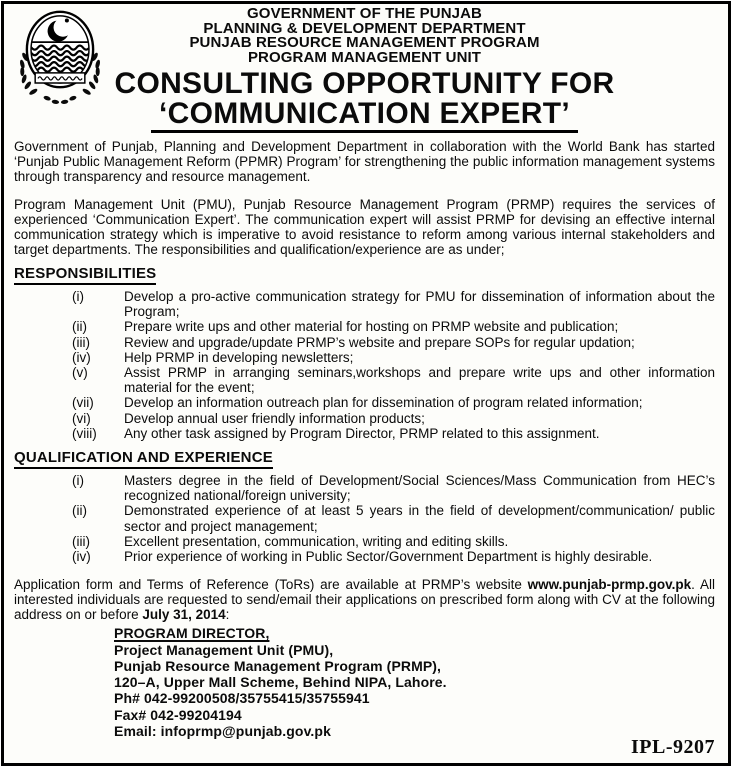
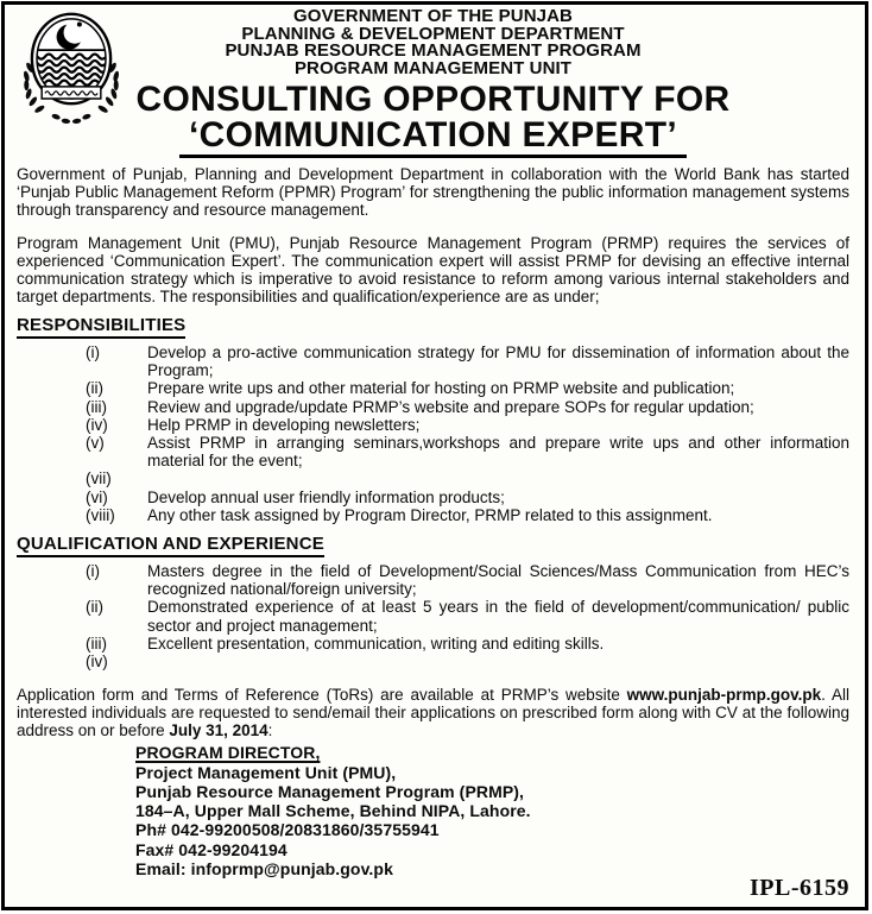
  GOVERNMENT OF THE PUNJAB
  PLANNING & DEVELOPMENT DEPARTMENT
  PUNJAB RESOURCE MANAGEMENT PROGRAM
  PROGRAM MANAGEMENT UNIT
  CONSULTING OPPORTUNITY FOR
  ‘COMMUNICATION EXPERT’
  Government of Punjab, Planning and Development Department in collaboration with the World Bank has started ‘Punjab Public Management Reform (PPMR) Program’ for strengthening the public information management systems through transparency and resource management.
  Program Management Unit (PMU), Punjab Resource Management Program (PRMP) requires the services of experienced ‘Communication Expert’. The communication expert will assist PRMP for devising an effective internal communication strategy which is imperative to avoid resistance to reform among various internal stakeholders and target departments. The responsibilities and qualification/experience are as under;
  RESPONSIBILITIES
  (i)
  Develop a pro-active communication strategy for PMU for dissemination of information about the Program;
  (ii)
  Prepare write ups and other material for hosting on PRMP website and publication;
  (iii)
  Review and upgrade/update PRMP’s website and prepare SOPs for regular updation;
  (iv)
  Help PRMP in developing newsletters;
  (v)
  Assist PRMP in arranging seminars,workshops and prepare write ups and other information material for the event;
  (vii)
- Develop an information outreach plan for dissemination of program related information;
  (vi)
  Develop annual user friendly information products;
  (viii)
  Any other task assigned by Program Director, PRMP related to this assignment.
  QUALIFICATION AND EXPERIENCE
  (i)
  Masters degree in the field of Development/Social Sciences/Mass Communication from HEC’s recognized national/foreign university;
  (ii)
  Demonstrated experience of at least 5 years in the field of development/communication/ public sector and project management;
  (iii)
  Excellent presentation, communication, writing and editing skills.
  (iv)
- Prior experience of working in Public Sector/Government Department is highly desirable.
  Application form and Terms of Reference (ToRs) are available at PRMP’s website www.punjab-prmp.gov.pk. All interested individuals are requested to send/email their applications on prescribed form along with CV at the following address on or before July 31, 2014:
  PROGRAM DIRECTOR,
  Project Management Unit (PMU),
  Punjab Resource Management Program (PRMP),
- 120–A, Upper Mall Scheme, Behind NIPA, Lahore.
+ 184–A, Upper Mall Scheme, Behind NIPA, Lahore.
- Ph# 042-99200508/35755415/35755941
+ Ph# 042-99200508/20831860/35755941
  Fax# 042-99204194
  Email: infoprmp@punjab.gov.pk
- IPL-9207
+ IPL-6159
